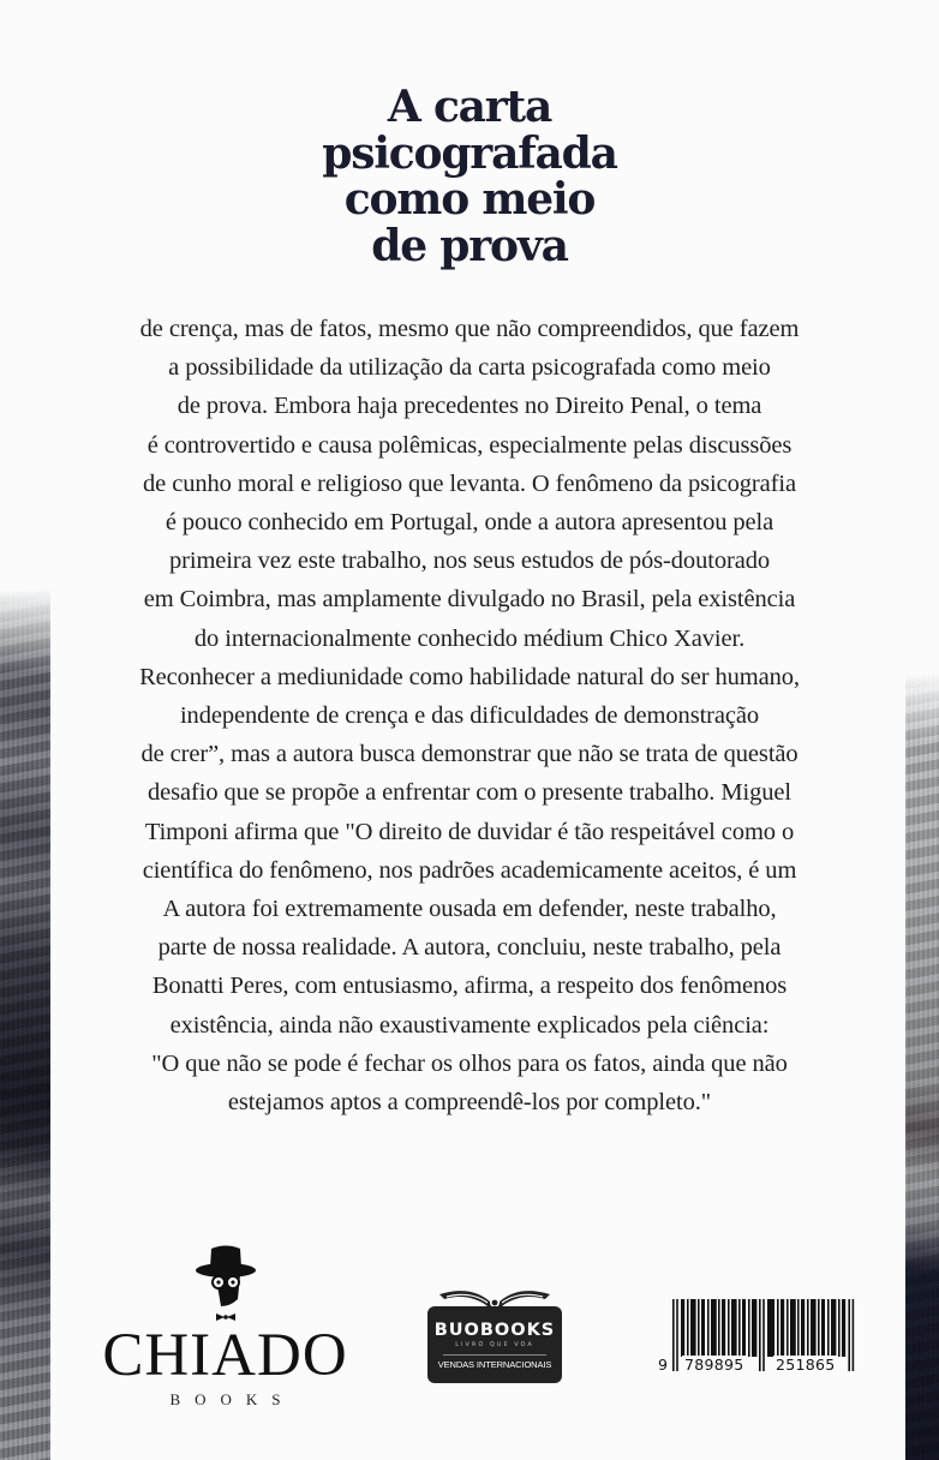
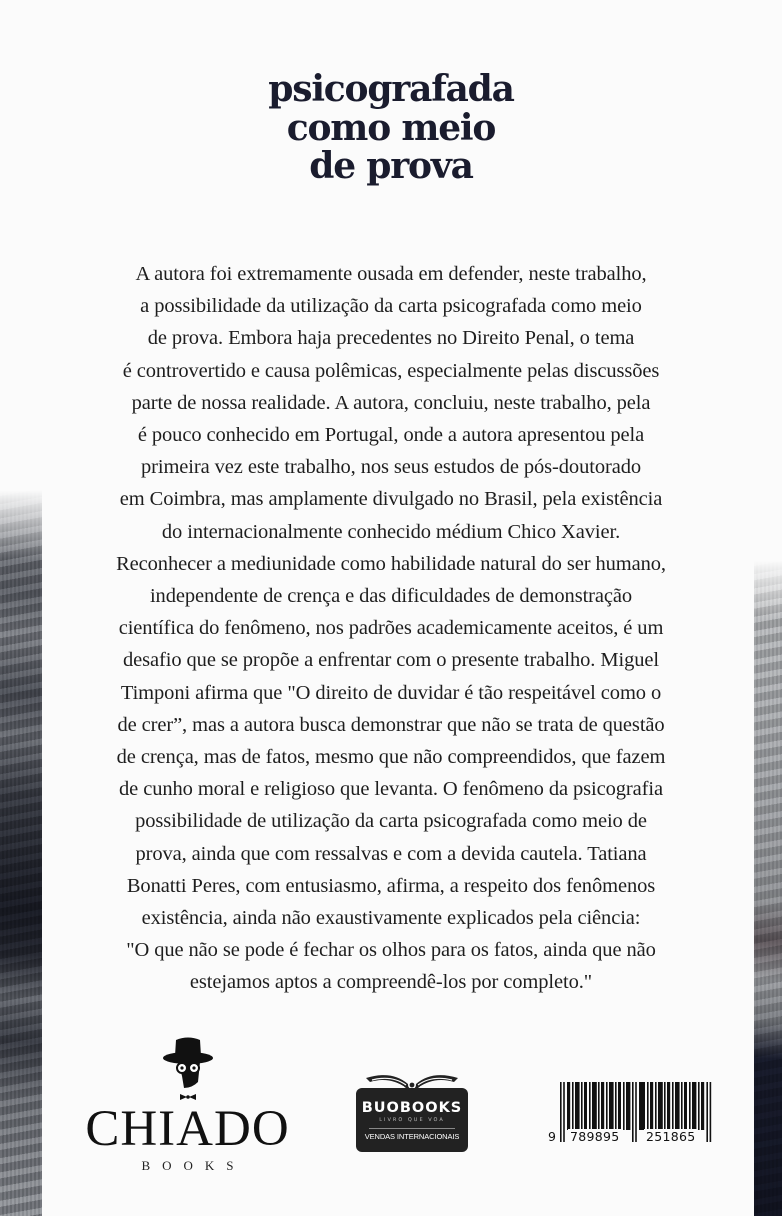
- A carta
  psicografada
  como meio
  de prova
- de crença, mas de fatos, mesmo que não compreendidos, que fazem
+ A autora foi extremamente ousada em defender, neste trabalho,
  a possibilidade da utilização da carta psicografada como meio
  de prova. Embora haja precedentes no Direito Penal, o tema
  é controvertido e causa polêmicas, especialmente pelas discussões
- de cunho moral e religioso que levanta. O fenômeno da psicografia
+ parte de nossa realidade. A autora, concluiu, neste trabalho, pela
  é pouco conhecido em Portugal, onde a autora apresentou pela
  primeira vez este trabalho, nos seus estudos de pós-doutorado
  em Coimbra, mas amplamente divulgado no Brasil, pela existência
  do internacionalmente conhecido médium Chico Xavier.
  Reconhecer a mediunidade como habilidade natural do ser humano,
  independente de crença e das dificuldades de demonstração
- de crer”, mas a autora busca demonstrar que não se trata de questão
+ científica do fenômeno, nos padrões academicamente aceitos, é um
  desafio que se propõe a enfrentar com o presente trabalho. Miguel
  Timponi afirma que "O direito de duvidar é tão respeitável como o
- científica do fenômeno, nos padrões academicamente aceitos, é um
+ de crer”, mas a autora busca demonstrar que não se trata de questão
- A autora foi extremamente ousada em defender, neste trabalho,
+ de crença, mas de fatos, mesmo que não compreendidos, que fazem
- parte de nossa realidade. A autora, concluiu, neste trabalho, pela
+ de cunho moral e religioso que levanta. O fenômeno da psicografia
+ possibilidade de utilização da carta psicografada como meio de
+ prova, ainda que com ressalvas e com a devida cautela. Tatiana
  Bonatti Peres, com entusiasmo, afirma, a respeito dos fenômenos
  existência, ainda não exaustivamente explicados pela ciência:
  "O que não se pode é fechar os olhos para os fatos, ainda que não
  estejamos aptos a compreendê-los por completo."
  CHIADO
  BOOKS
  BUOBOOKS
  VENDAS INTERNACIONAIS
  9
  789895
  251865
